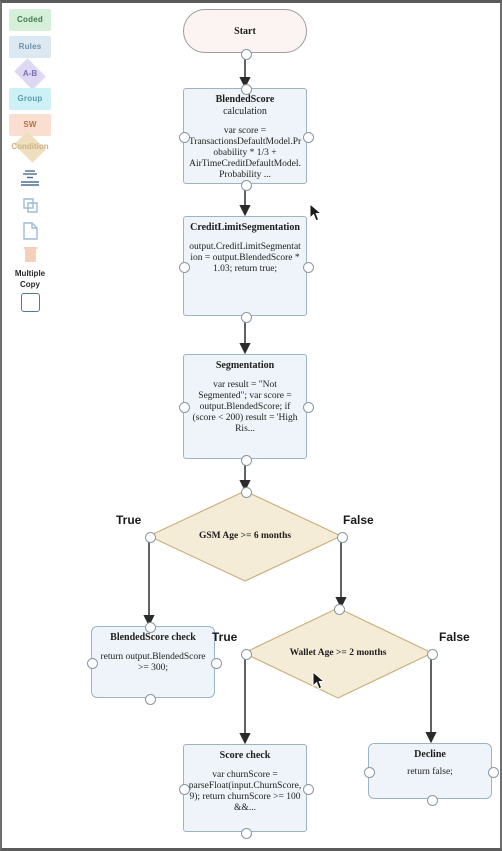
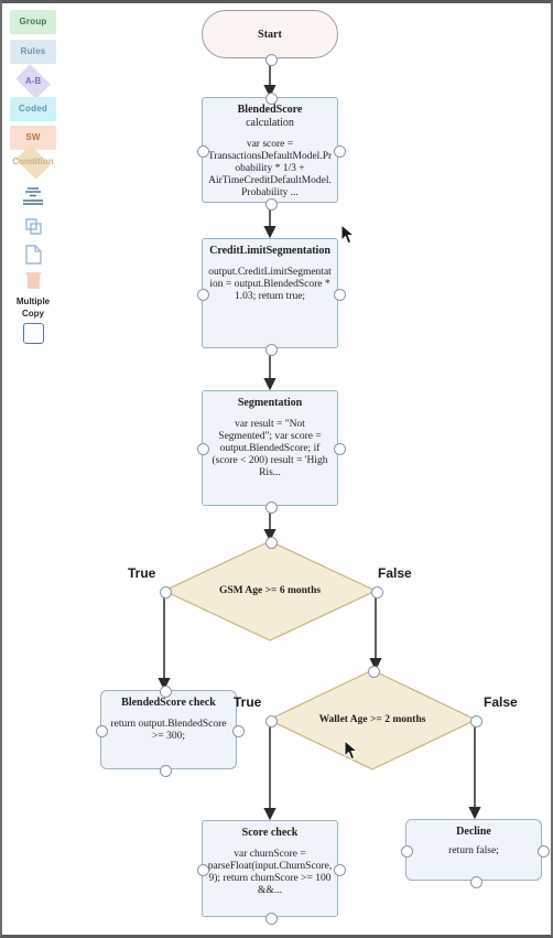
  GSM Age >= 6 months
  Wallet Age >= 2 months
  Start
  BlendedScore
  calculation
  var score = TransactionsDefaultModel.Probability * 1/3 + AirTimeCreditDefaultModel.Probability ...
  CreditLimitSegmentation
  output.CreditLimitSegmentation = output.BlendedScore * 1.03; return true;
  Segmentation
  var result = "Not Segmented"; var score = output.BlendedScore; if (score < 200) result = 'High Ris...
  BlendedScore check
  return output.BlendedScore >= 300;
  Score check
  var churnScore = parseFloat(input.ChurnScore, 9); return churnScore >= 100 &&...
  Decline
  return false;
  True
  False
  True
  False
- Coded
+ Group
  Rules
  A-B
- Group
+ Coded
  SW
  Condition
  Multiple
  Copy
